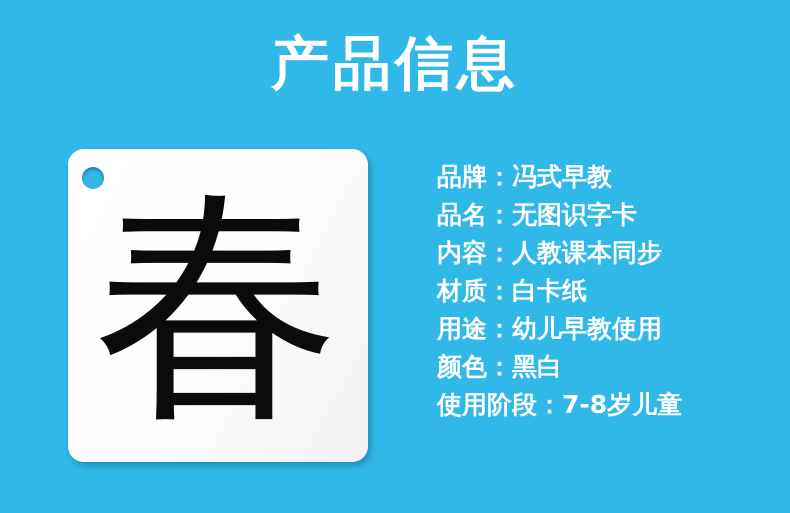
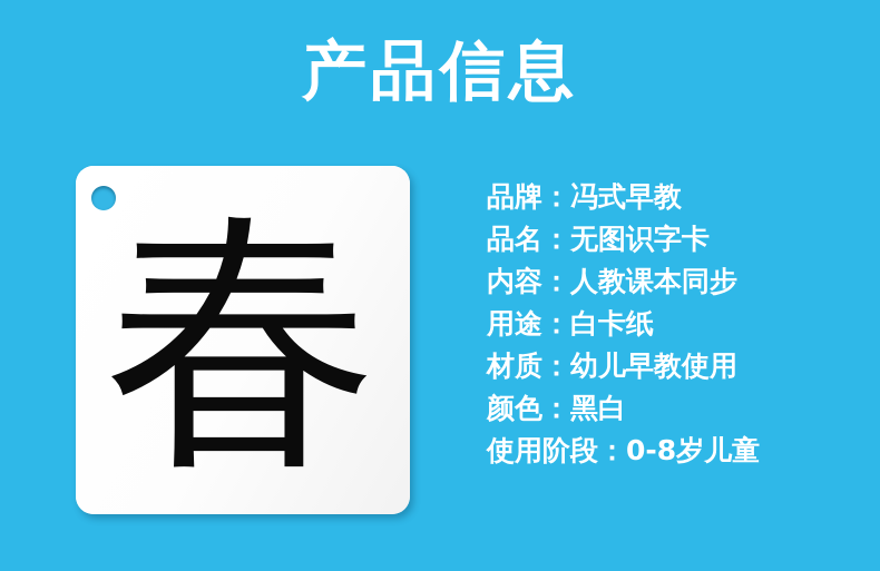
  产品信息
  春
  品牌：冯式早教
  品名：无图识字卡
  内容：人教课本同步
- 材质：白卡纸
+ 用途：白卡纸
- 用途：幼儿早教使用
+ 材质：幼儿早教使用
  颜色：黑白
- 使用阶段：7-8岁儿童
+ 使用阶段：0-8岁儿童
